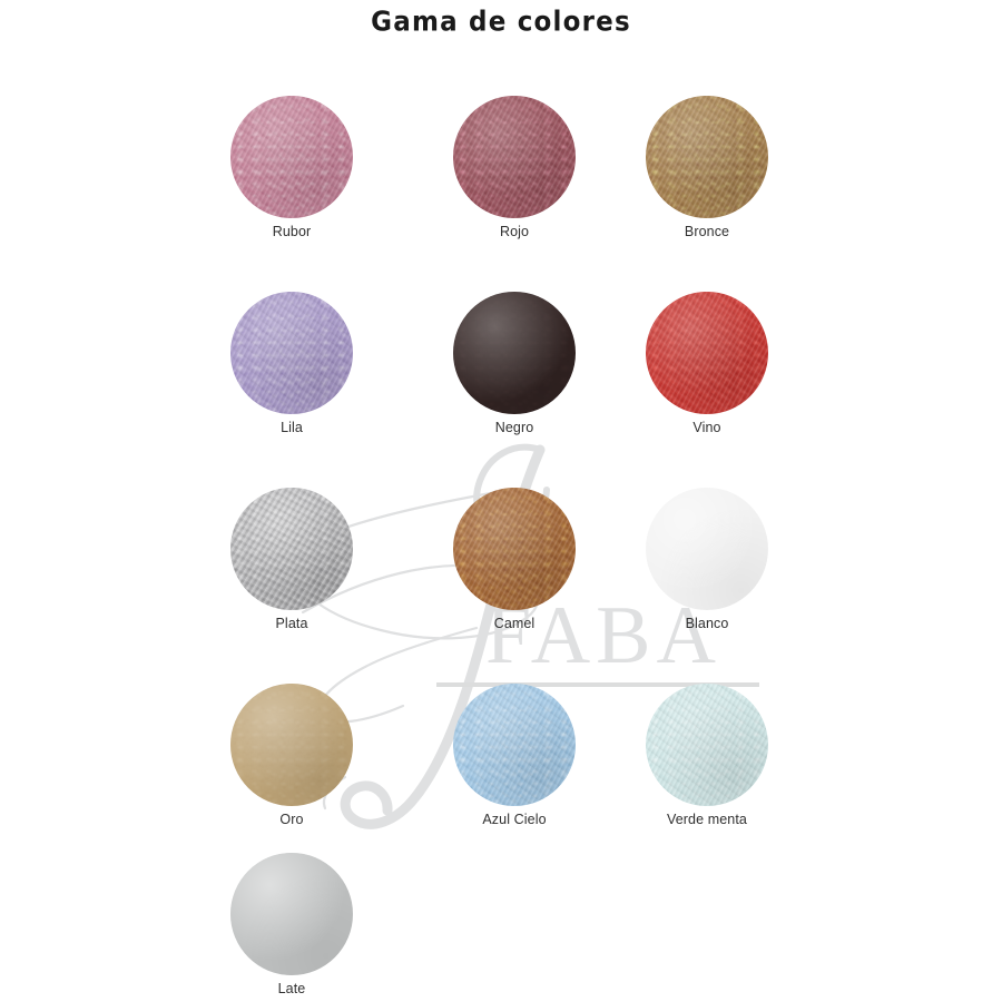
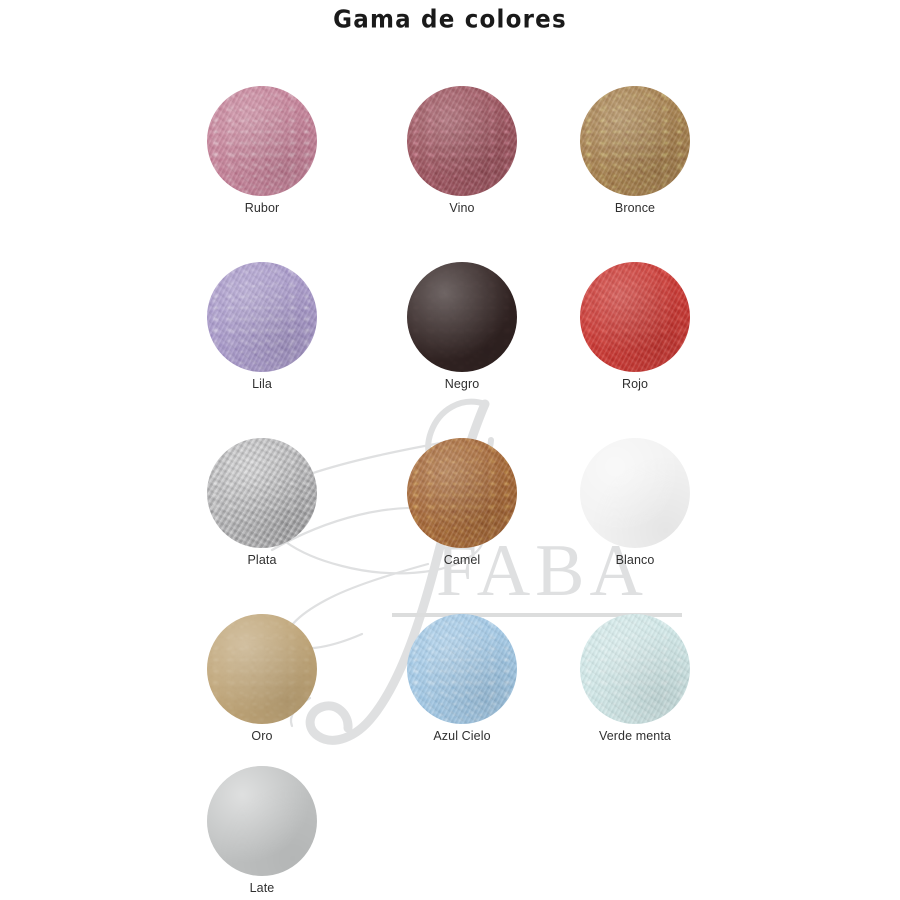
  Gama de colores
  FABA
  Rubor
- Rojo
+ Vino
  Bronce
  Lila
  Negro
- Vino
+ Rojo
  Plata
  Camel
  Blanco
  Oro
  Azul Cielo
  Verde menta
  Late
